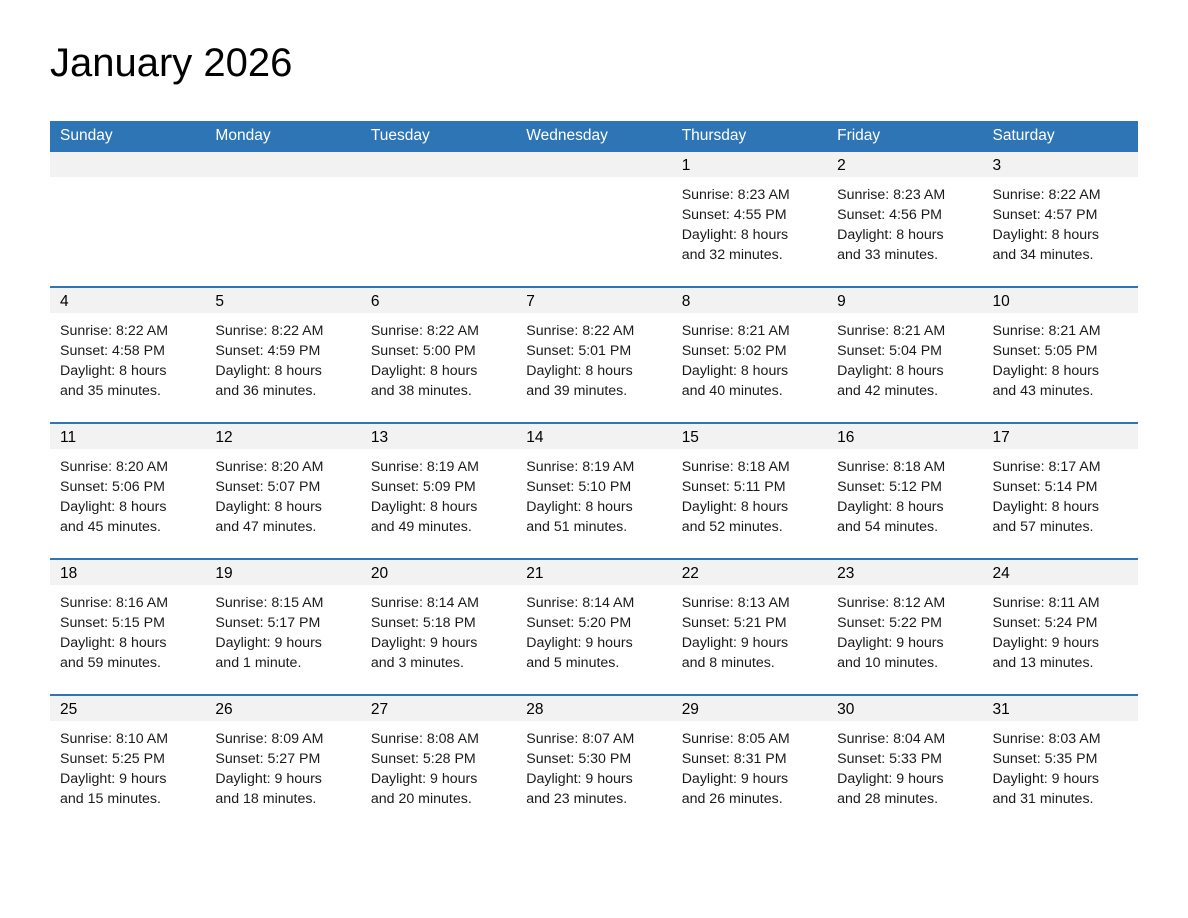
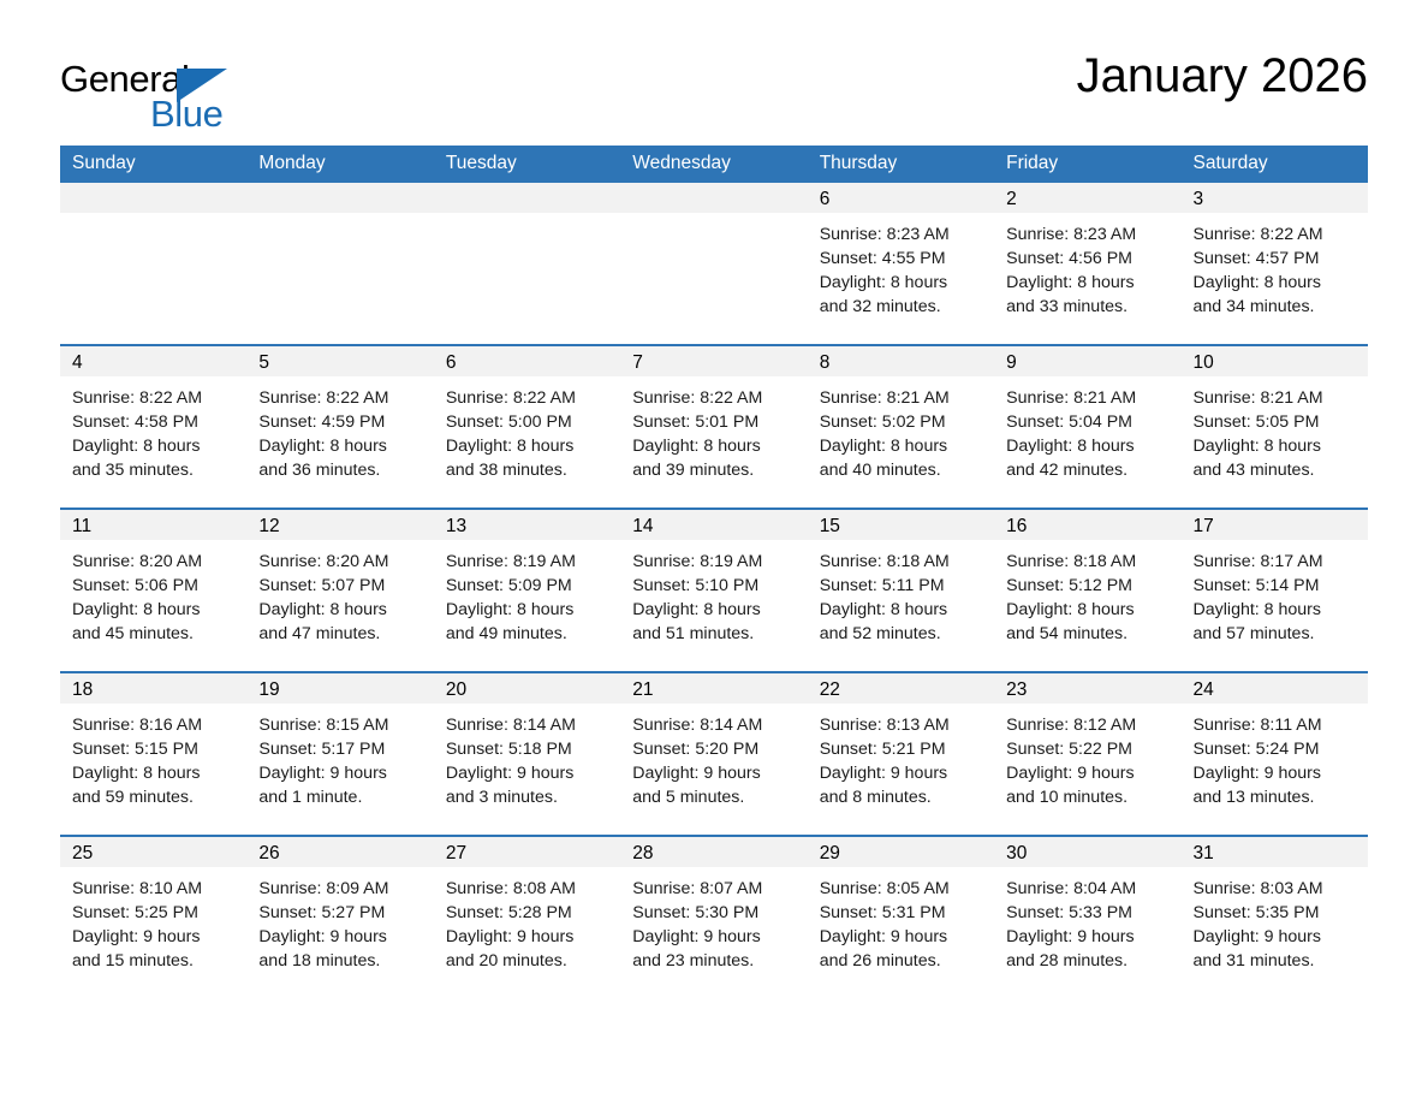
+ General
+ Blue
  January 2026
  Sunday	Monday	Tuesday	Wednesday	Thursday	Friday	Saturday
- 				1 Sunrise: 8:23 AM Sunset: 4:55 PM Daylight: 8 hours and 32 minutes.	2 Sunrise: 8:23 AM Sunset: 4:56 PM Daylight: 8 hours and 33 minutes.	3 Sunrise: 8:22 AM Sunset: 4:57 PM Daylight: 8 hours and 34 minutes.
+ 				6 Sunrise: 8:23 AM Sunset: 4:55 PM Daylight: 8 hours and 32 minutes.	2 Sunrise: 8:23 AM Sunset: 4:56 PM Daylight: 8 hours and 33 minutes.	3 Sunrise: 8:22 AM Sunset: 4:57 PM Daylight: 8 hours and 34 minutes.
  4 Sunrise: 8:22 AM Sunset: 4:58 PM Daylight: 8 hours and 35 minutes.	5 Sunrise: 8:22 AM Sunset: 4:59 PM Daylight: 8 hours and 36 minutes.	6 Sunrise: 8:22 AM Sunset: 5:00 PM Daylight: 8 hours and 38 minutes.	7 Sunrise: 8:22 AM Sunset: 5:01 PM Daylight: 8 hours and 39 minutes.	8 Sunrise: 8:21 AM Sunset: 5:02 PM Daylight: 8 hours and 40 minutes.	9 Sunrise: 8:21 AM Sunset: 5:04 PM Daylight: 8 hours and 42 minutes.	10 Sunrise: 8:21 AM Sunset: 5:05 PM Daylight: 8 hours and 43 minutes.
  11 Sunrise: 8:20 AM Sunset: 5:06 PM Daylight: 8 hours and 45 minutes.	12 Sunrise: 8:20 AM Sunset: 5:07 PM Daylight: 8 hours and 47 minutes.	13 Sunrise: 8:19 AM Sunset: 5:09 PM Daylight: 8 hours and 49 minutes.	14 Sunrise: 8:19 AM Sunset: 5:10 PM Daylight: 8 hours and 51 minutes.	15 Sunrise: 8:18 AM Sunset: 5:11 PM Daylight: 8 hours and 52 minutes.	16 Sunrise: 8:18 AM Sunset: 5:12 PM Daylight: 8 hours and 54 minutes.	17 Sunrise: 8:17 AM Sunset: 5:14 PM Daylight: 8 hours and 57 minutes.
  18 Sunrise: 8:16 AM Sunset: 5:15 PM Daylight: 8 hours and 59 minutes.	19 Sunrise: 8:15 AM Sunset: 5:17 PM Daylight: 9 hours and 1 minute.	20 Sunrise: 8:14 AM Sunset: 5:18 PM Daylight: 9 hours and 3 minutes.	21 Sunrise: 8:14 AM Sunset: 5:20 PM Daylight: 9 hours and 5 minutes.	22 Sunrise: 8:13 AM Sunset: 5:21 PM Daylight: 9 hours and 8 minutes.	23 Sunrise: 8:12 AM Sunset: 5:22 PM Daylight: 9 hours and 10 minutes.	24 Sunrise: 8:11 AM Sunset: 5:24 PM Daylight: 9 hours and 13 minutes.
- 25 Sunrise: 8:10 AM Sunset: 5:25 PM Daylight: 9 hours and 15 minutes.	26 Sunrise: 8:09 AM Sunset: 5:27 PM Daylight: 9 hours and 18 minutes.	27 Sunrise: 8:08 AM Sunset: 5:28 PM Daylight: 9 hours and 20 minutes.	28 Sunrise: 8:07 AM Sunset: 5:30 PM Daylight: 9 hours and 23 minutes.	29 Sunrise: 8:05 AM Sunset: 8:31 PM Daylight: 9 hours and 26 minutes.	30 Sunrise: 8:04 AM Sunset: 5:33 PM Daylight: 9 hours and 28 minutes.	31 Sunrise: 8:03 AM Sunset: 5:35 PM Daylight: 9 hours and 31 minutes.
+ 25 Sunrise: 8:10 AM Sunset: 5:25 PM Daylight: 9 hours and 15 minutes.	26 Sunrise: 8:09 AM Sunset: 5:27 PM Daylight: 9 hours and 18 minutes.	27 Sunrise: 8:08 AM Sunset: 5:28 PM Daylight: 9 hours and 20 minutes.	28 Sunrise: 8:07 AM Sunset: 5:30 PM Daylight: 9 hours and 23 minutes.	29 Sunrise: 8:05 AM Sunset: 5:31 PM Daylight: 9 hours and 26 minutes.	30 Sunrise: 8:04 AM Sunset: 5:33 PM Daylight: 9 hours and 28 minutes.	31 Sunrise: 8:03 AM Sunset: 5:35 PM Daylight: 9 hours and 31 minutes.
